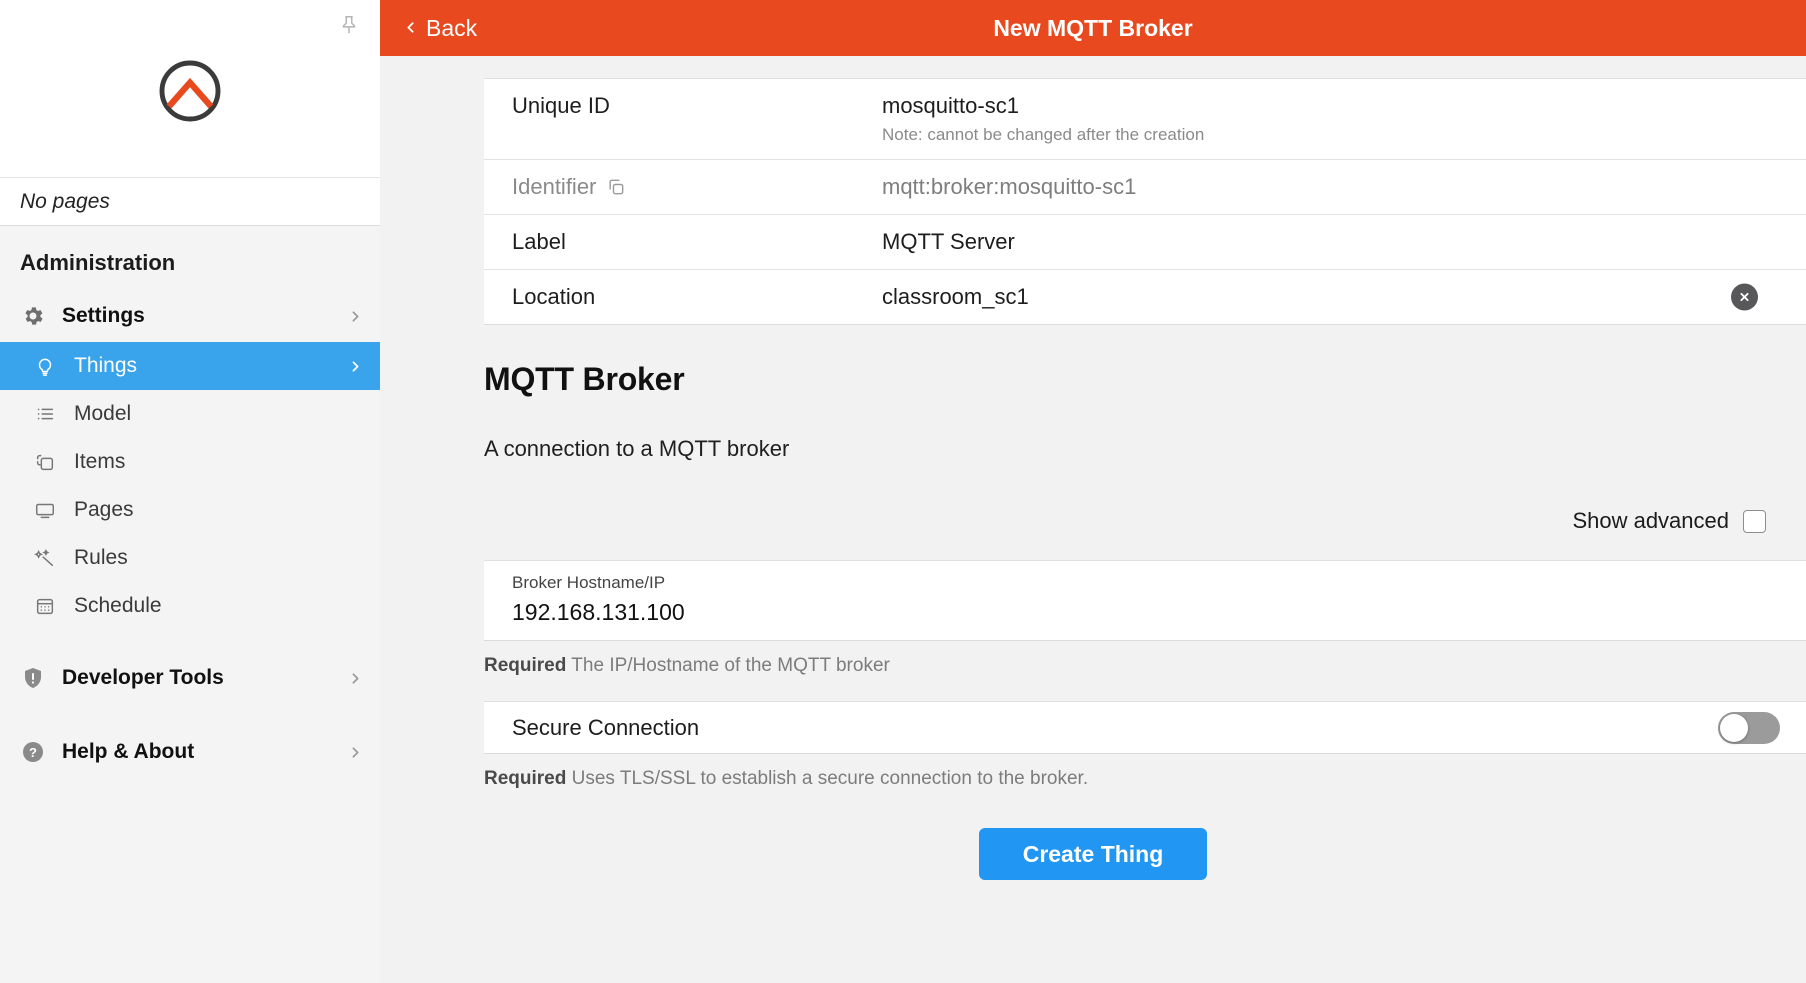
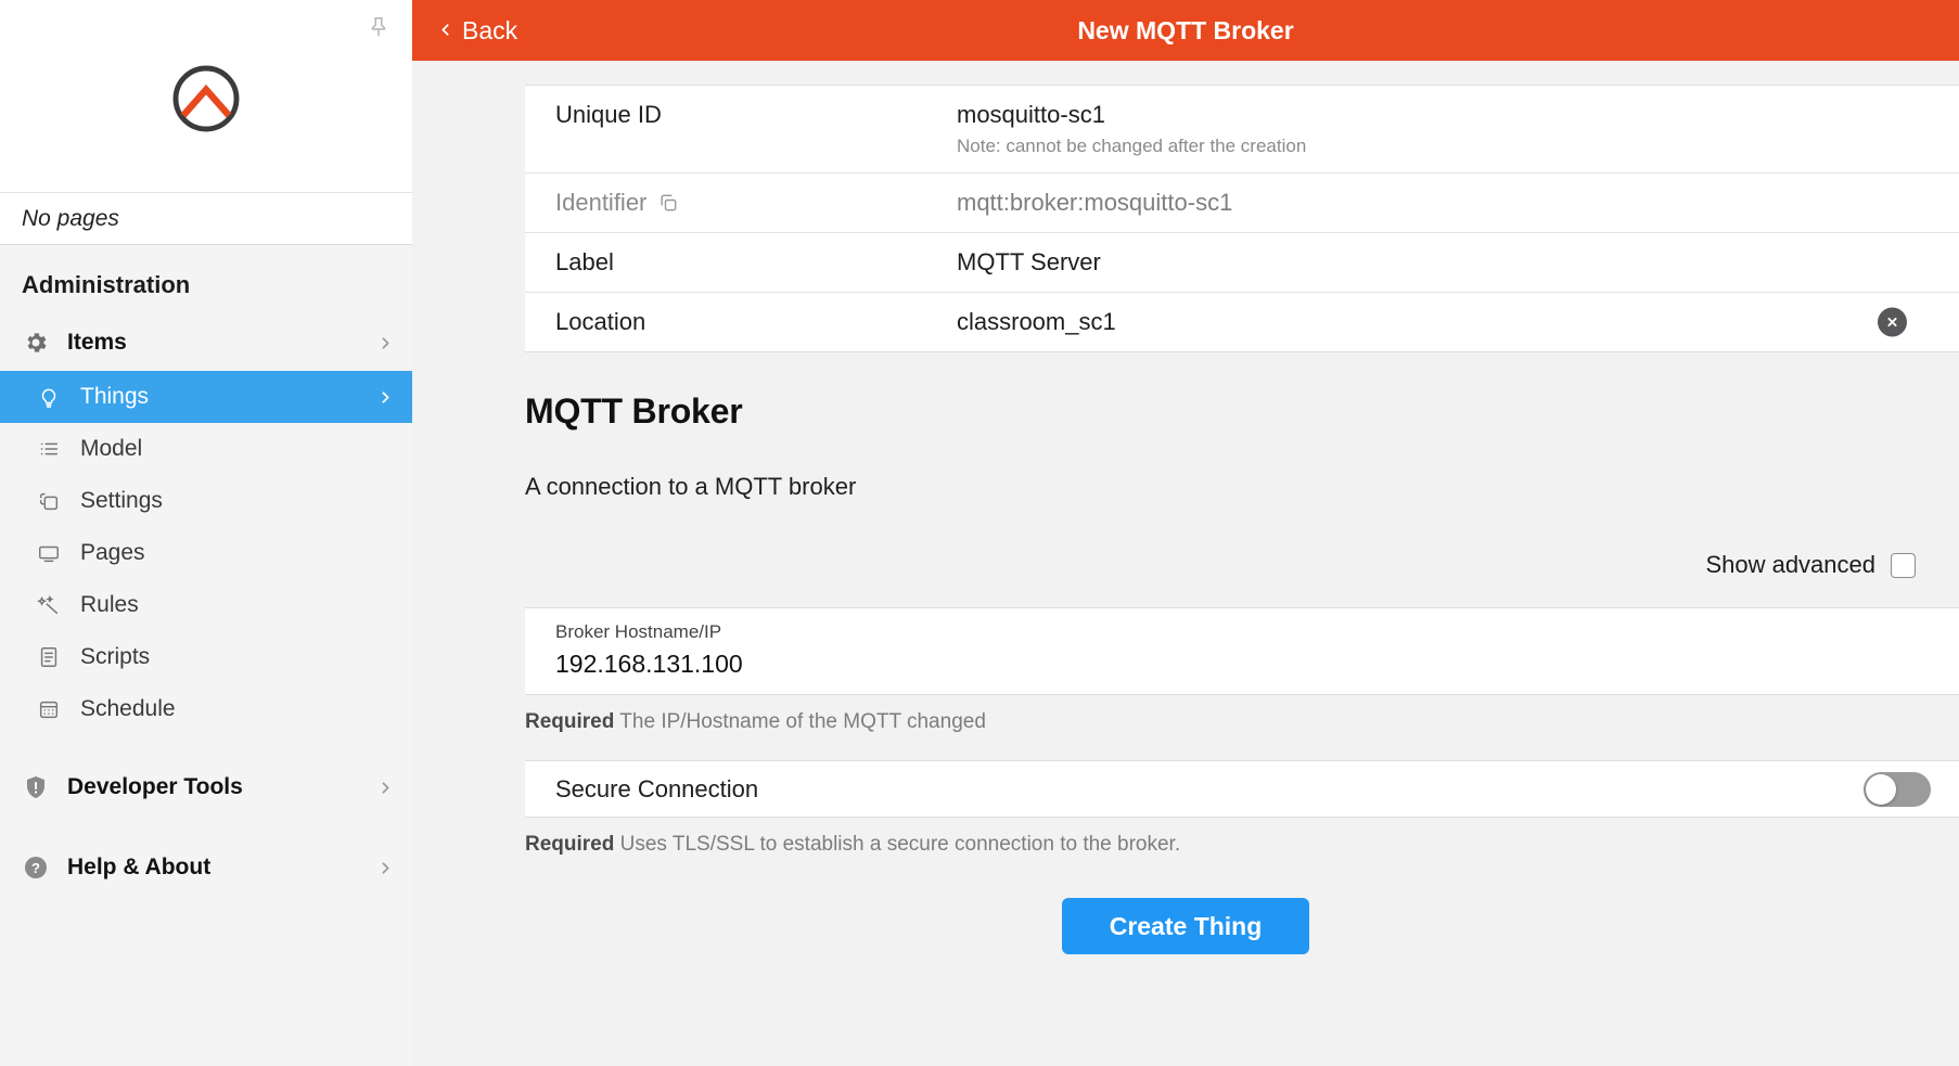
  No pages
  Administration
- Settings
+ Items
  Things
  Model
- Items
+ Settings
  Pages
  Rules
+ Scripts
  Schedule
  Developer Tools
  ?
  Help & About
  Back
  New MQTT Broker
  Unique ID
  mosquitto-sc1
  Note: cannot be changed after the creation
  Identifier
  mqtt:broker:mosquitto-sc1
  Label
  MQTT Server
  Location
  classroom_sc1
  MQTT Broker
  A connection to a MQTT broker
  Show advanced
  Broker Hostname/IP
  192.168.131.100
- Required The IP/Hostname of the MQTT broker
+ Required The IP/Hostname of the MQTT changed
  Secure Connection
  Required Uses TLS/SSL to establish a secure connection to the broker.
  Create Thing
